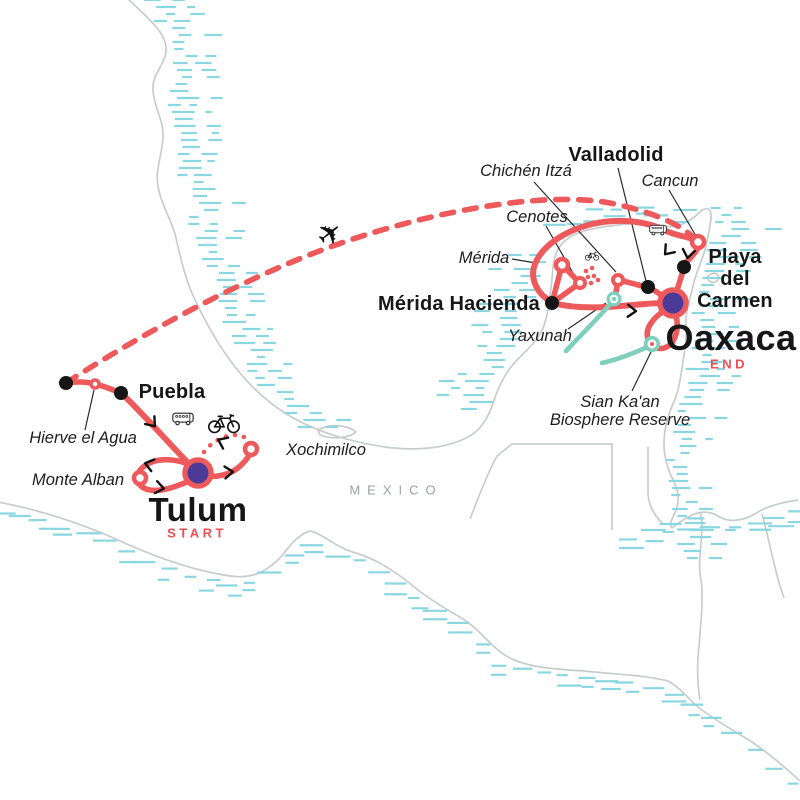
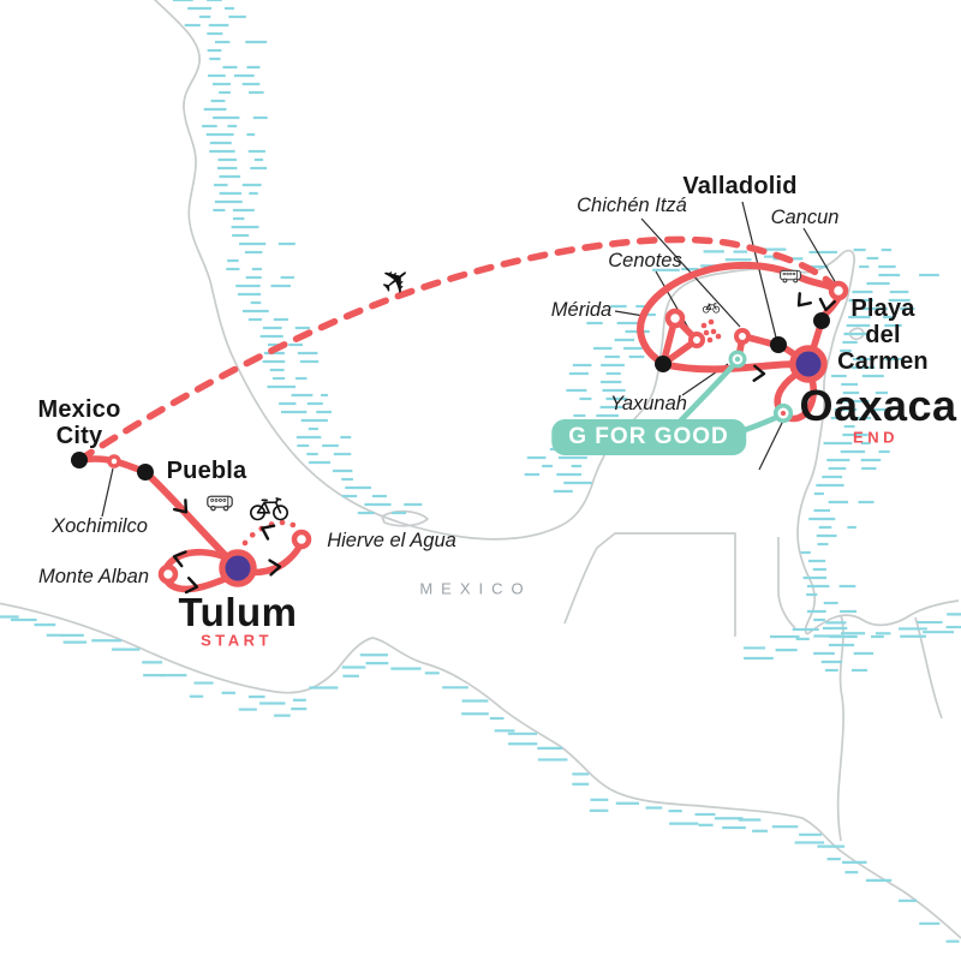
  MEXICO
+ G FOR GOOD
+ Mexico
+ City
- Hierve el Agua
+ Xochimilco
  Puebla
  Monte Alban
  Tulum
  START
- Xochimilco
+ Hierve el Agua
  Mérida
- Mérida Hacienda
  Cenotes
  Chichén Itzá
  Valladolid
  Cancun
  Playa del
  Carmen
  Yaxunah
  Oaxaca
  END
- Sian Ka'an
- Biosphere Reserve
